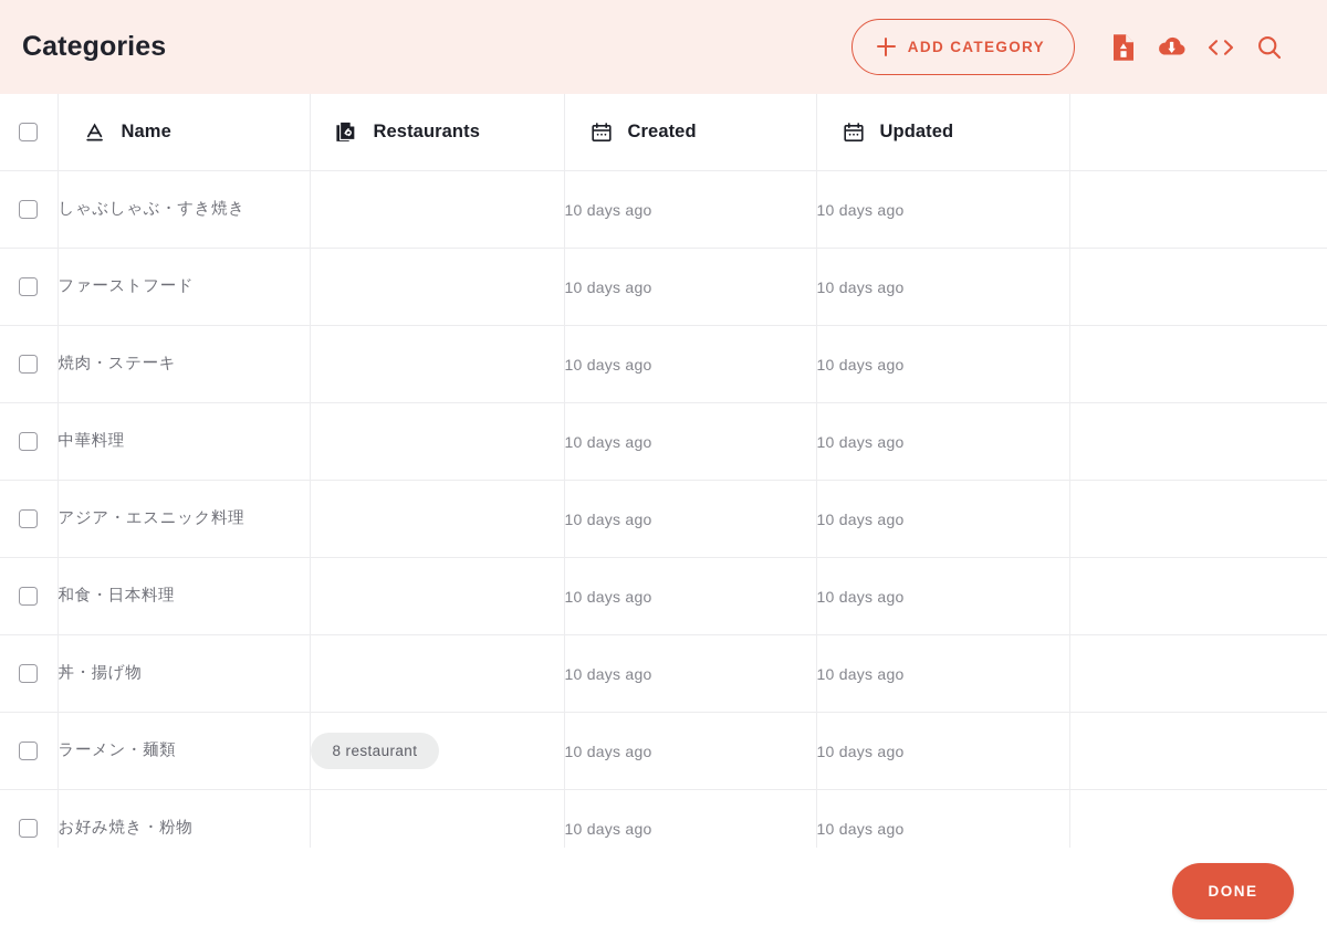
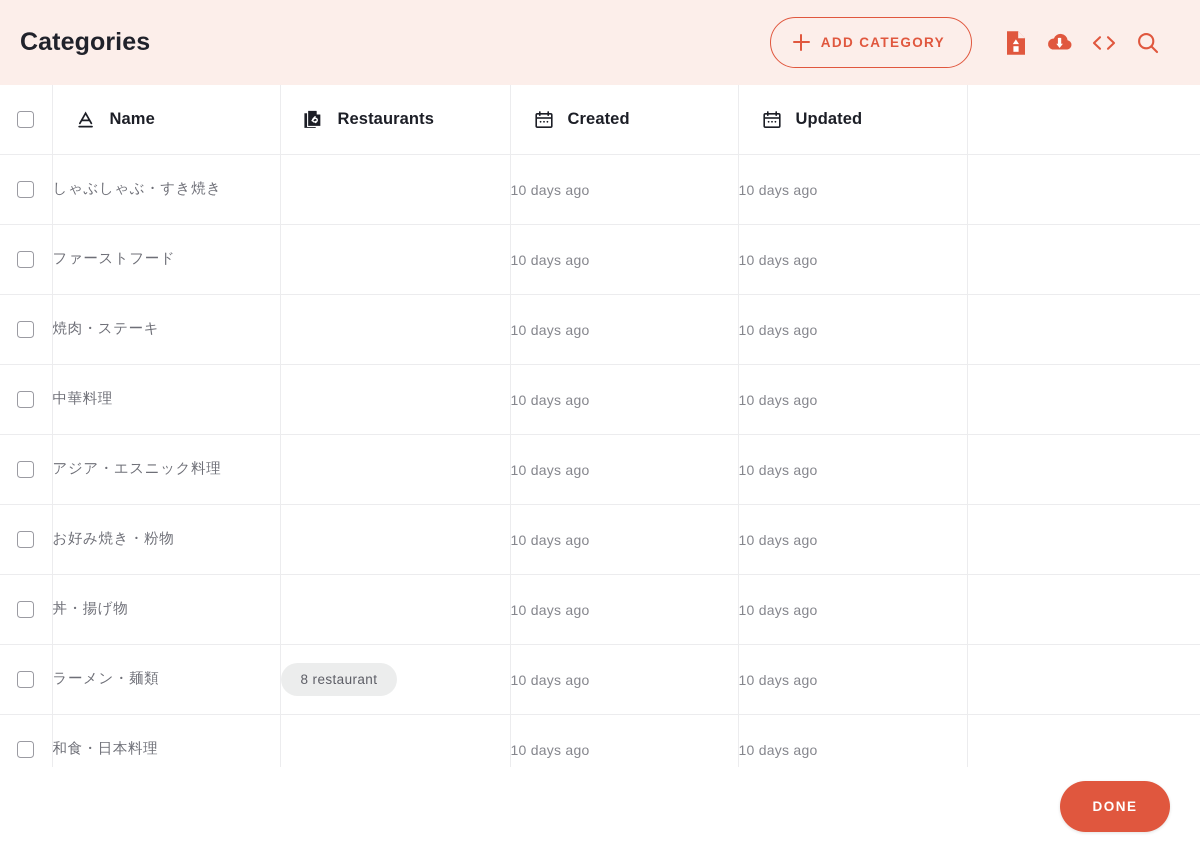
  Categories
  ADD CATEGORY
  	Name	Restaurants	Created	Updated
  	しゃぶしゃぶ・すき焼き		10 days ago	10 days ago
  	ファーストフード		10 days ago	10 days ago
  	焼肉・ステーキ		10 days ago	10 days ago
  	中華料理		10 days ago	10 days ago
  	アジア・エスニック料理		10 days ago	10 days ago
- 	和食・日本料理		10 days ago	10 days ago
+ 	お好み焼き・粉物		10 days ago	10 days ago
  	丼・揚げ物		10 days ago	10 days ago
  	ラーメン・麺類	8 restaurant	10 days ago	10 days ago
- 	お好み焼き・粉物		10 days ago	10 days ago
+ 	和食・日本料理		10 days ago	10 days ago
  DONE
